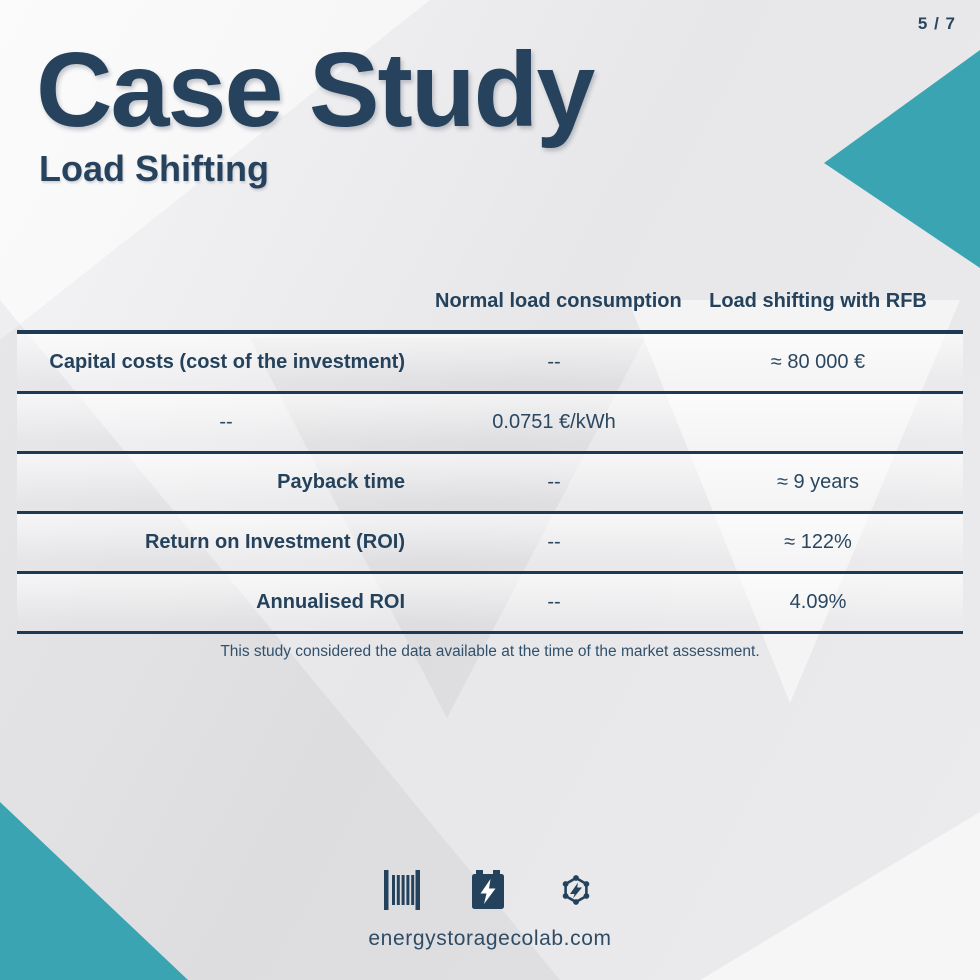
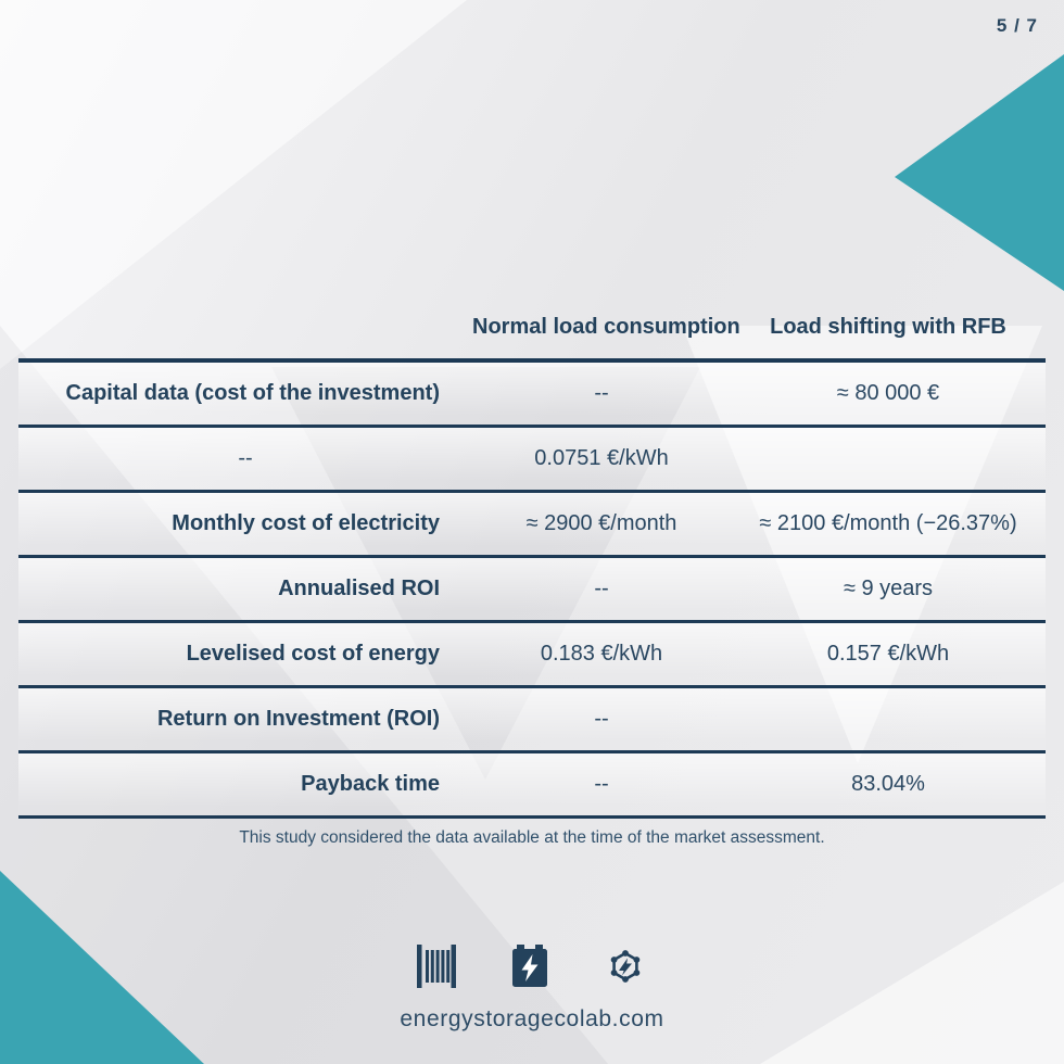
  5 / 7
- Case Study
- Load Shifting
  Normal load consumptio
  Load shifting with RFB
- Capital costs (cost of the investment)
+ Capital data (cost of the investment)
  --
  ≈ 80 000 €
  --
  0.0751 €/kWh
+ Monthly cost of electricity
+ ≈ 2900 €/month
+ ≈ 2100 €/month (−26.37%)
- Payback time
+ Annualised ROI
  --
  ≈ 9 years
+ Levelised cost of energy
+ 0.183 €/kWh
+ 0.157 €/kWh
  Return on Investment (ROI)
  --
- ≈ 122%
- Annualised ROI
+ Payback time
  --
- 4.09%
+ 83.04%
  This study considered the data available at the time of the market assessment.
  energystoragecolab.com
